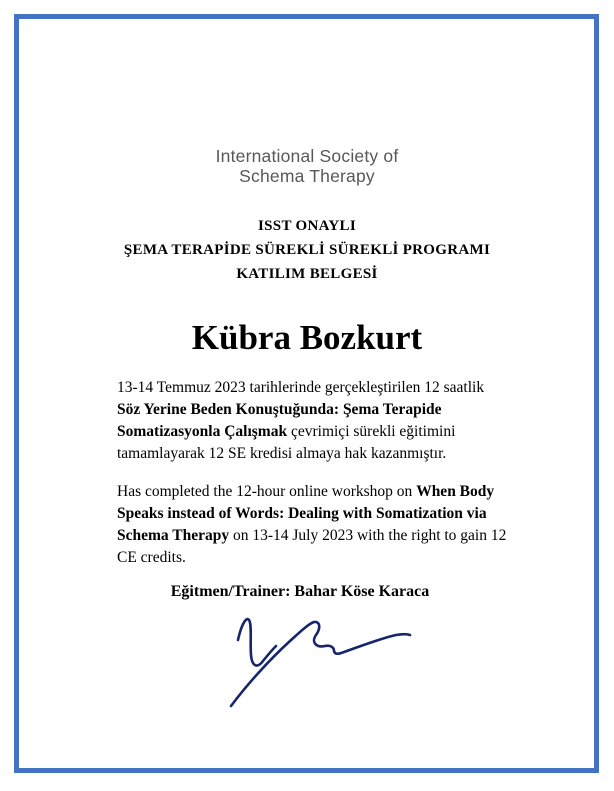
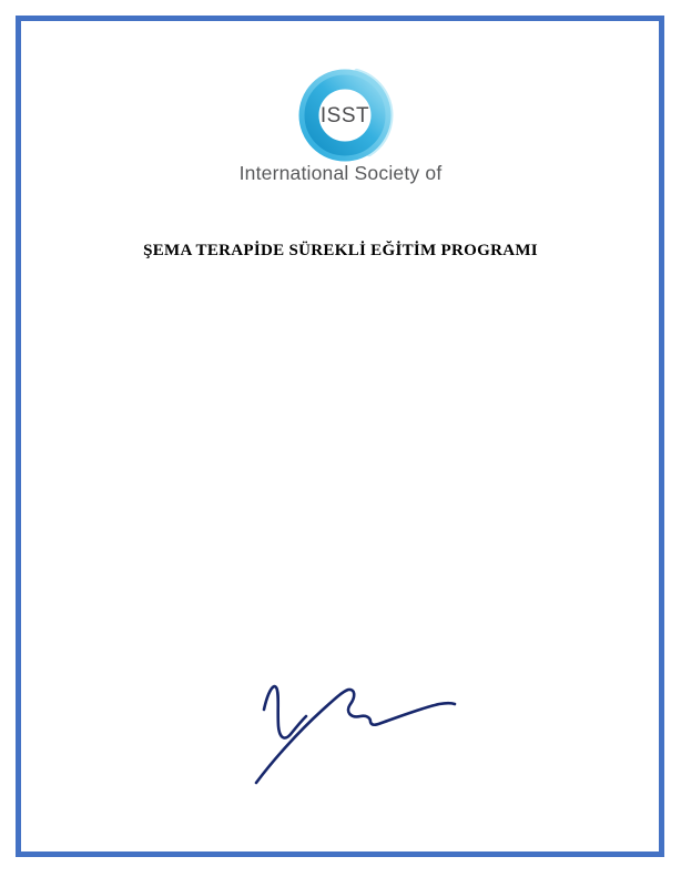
+ ISST
  International Society of
- Schema Therapy
- ISST ONAYLI
- ŞEMA TERAPİDE SÜREKLİ SÜREKLİ PROGRAMI
+ ŞEMA TERAPİDE SÜREKLİ EĞİTİM PROGRAMI
- KATILIM BELGESİ
- Kübra Bozkurt
- 13-14 Temmuz 2023 tarihlerinde gerçekleştirilen 12 saatlik Söz Yerine Beden Konuştuğunda: Şema Terapide Somatizasyonla Çalışmak çevrimiçi sürekli eğitimini tamamlayarak 12 SE kredisi almaya hak kazanmıştır.
- Has completed the 12-hour online workshop on When Body Speaks instead of Words: Dealing with Somatization via Schema Therapy on 13-14 July 2023 with the right to gain 12 CE credits.
- Eğitmen/Trainer: Bahar Köse Karaca
